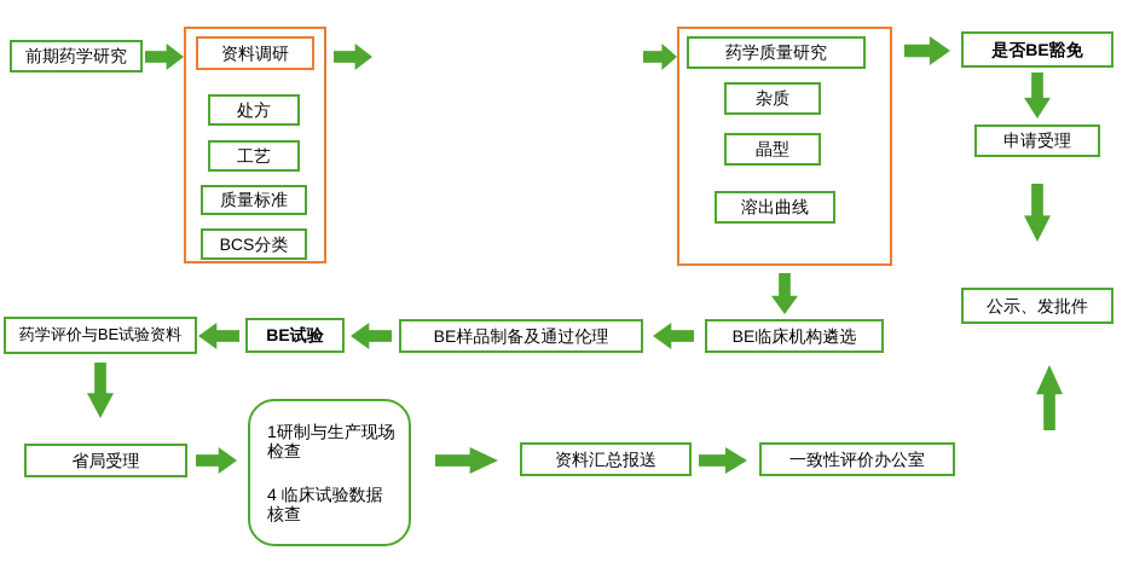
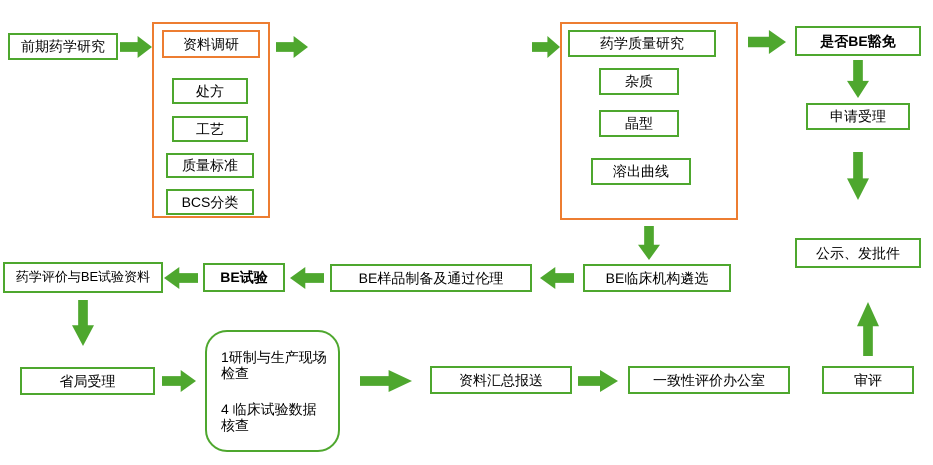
  前期药学研究
  资料调研
  处方
  工艺
  质量标准
  BCS分类
  药学质量研究
  杂质
  晶型
  溶出曲线
  是否BE豁免
  申请受理
  公示、发批件
  BE临床机构遴选
  BE样品制备及通过伦理
  BE试验
  药学评价与BE试验资料
  省局受理
  1研制与生产现场检查
  4 临床试验数据核查
  资料汇总报送
  一致性评价办公室
+ 审评
